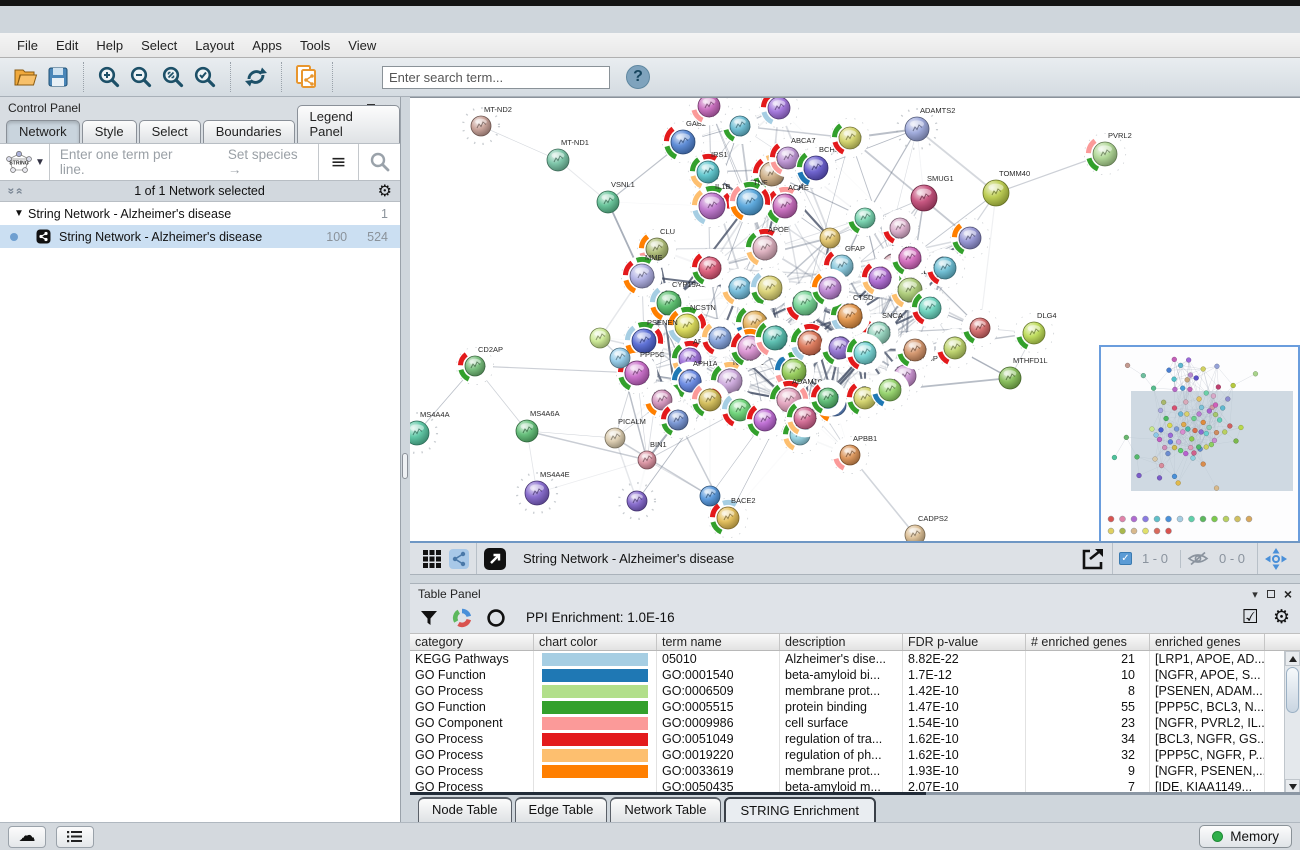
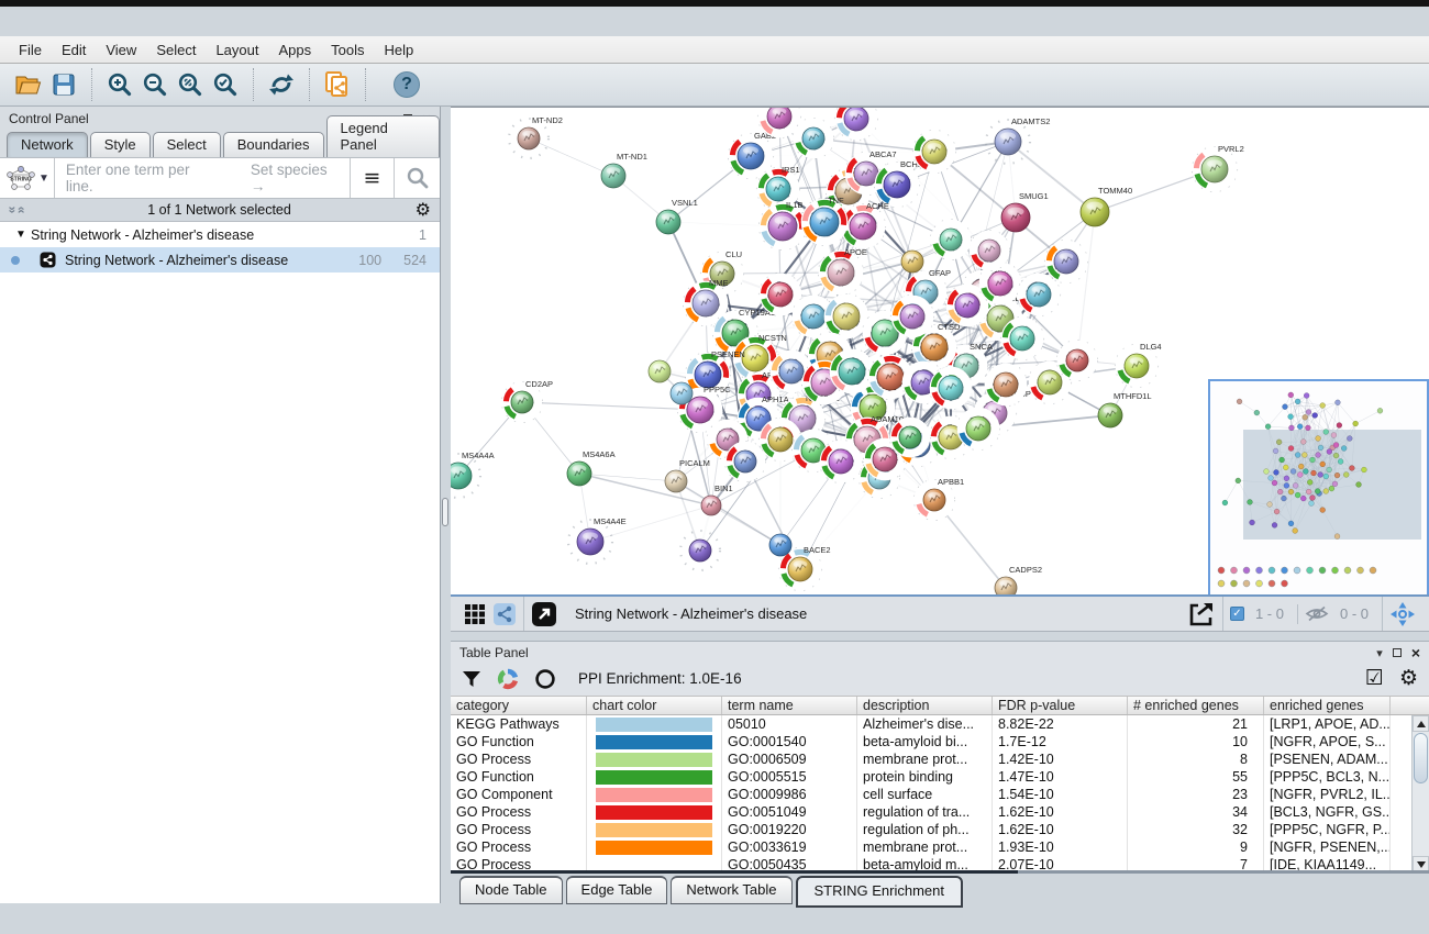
  File
  Edit
- Help
+ View
  Select
  Layout
  Apps
  Tools
- View
+ Help
- Enter search term...
  ?
  Control Panel
  Network
  Style
  Select
  Boundaries
  Legend Panel
  ▼
  Enter one term per line.
  Set species →
  ≡
  1 of 1 Network selected
  ⚙
  ▼
  String Network - Alzheimer's disease
  1
  String Network - Alzheimer's disease
  100
  524
  MT-ND2
  MT-ND1
  VSNL1
  GAB
  ADAMTS2
  SMUG1
  TOMM40
  PVRL2
  GFAP
  CD2AP
  MS4A4A
  MS4A6A
  PICALM
  BIN1
  MS4A4E
  BACE2
  CADPS2
  APBB1
  MTHFD1L
  ABCA7
  BCH
  ACHE
  IRS1
  IL1B
  TNF
  APOE
  CLU
  MME
  CYP19A
  NCSTN
  PSENEN
  PPP5C
  APH1A
  ADAM10
  SNCA
  CTSD
  DLG4
  String Network - Alzheimer's disease
  ✓
  1 - 0
  0 - 0
  Table Panel
  ▾
  ×
  PPI Enrichment: 1.0E-16
  ☑
  ⚙
  category
  chart color
  term name
  description
  FDR p-value
  # enriched genes
  enriched genes
  KEGG Pathways
  05010
  Alzheimer's dise...
  8.82E-22
  21
  [LRP1, APOE, AD...
  GO Function
  GO:0001540
  beta-amyloid bi...
  1.7E-12
  10
  [NGFR, APOE, S...
  GO Process
  GO:0006509
  membrane prot...
  1.42E-10
  8
  [PSENEN, ADAM...
  GO Function
  GO:0005515
  protein binding
  1.47E-10
  55
  [PPP5C, BCL3, N...
  GO Component
  GO:0009986
  cell surface
  1.54E-10
  23
  [NGFR, PVRL2, IL..
  GO Process
  GO:0051049
  regulation of tra...
  1.62E-10
  34
  [BCL3, NGFR, GS..
  GO Process
  GO:0019220
  regulation of ph...
  1.62E-10
  32
  [PPP5C, NGFR, P...
  GO Process
  GO:0033619
  membrane prot...
  1.93E-10
  9
  [NGFR, PSENEN,...
  GO Process
  GO:0050435
  beta-amyloid m...
  2.07E-10
  7
  [IDE, KIAA1149...
  Node Table
  Edge Table
  Network Table
  STRING Enrichment
- ☁
- Memory
